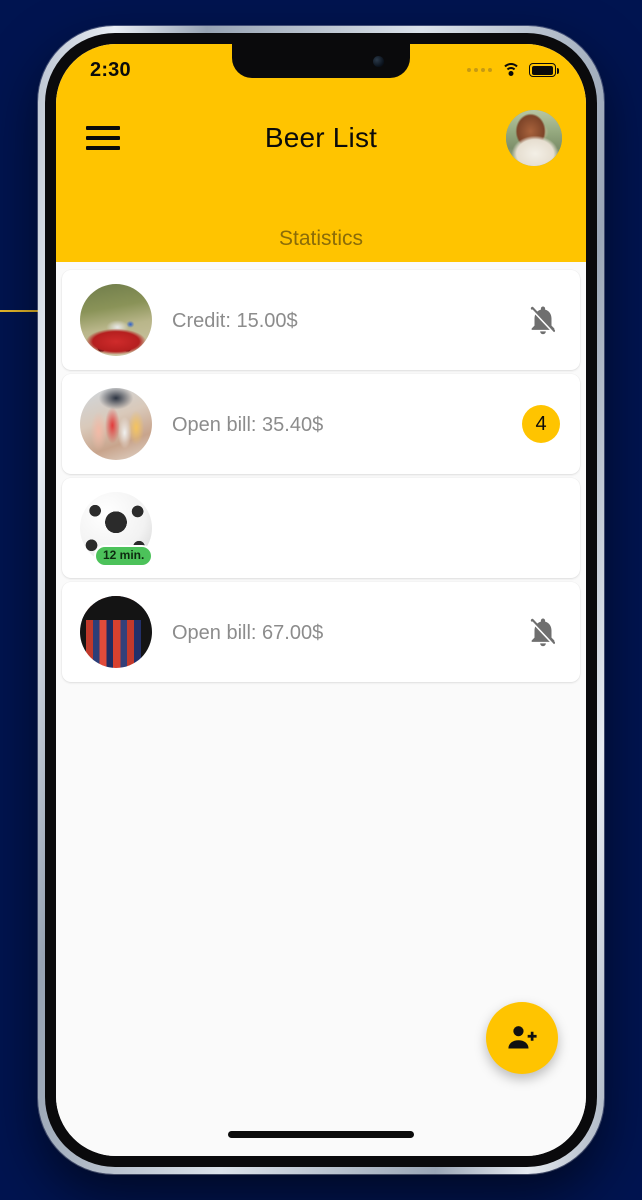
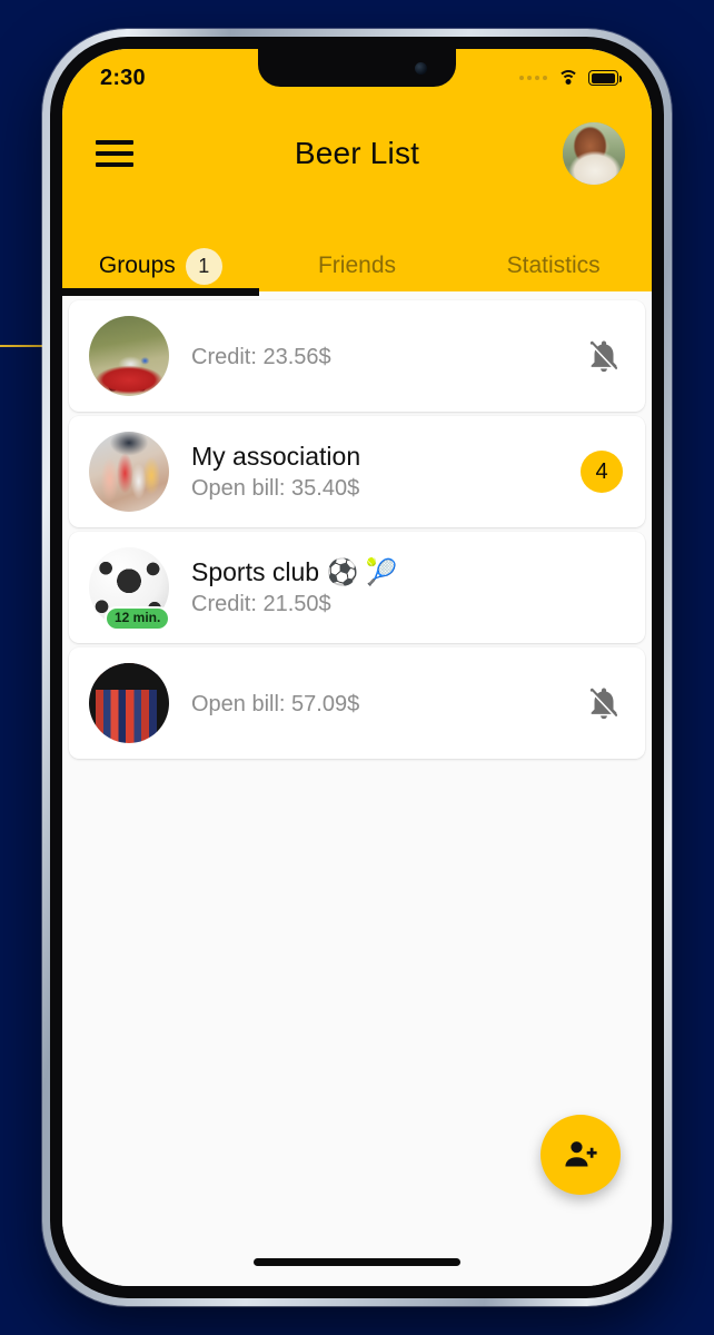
  2:30
  Beer List
+ Groups
+ 1
+ Friends
  Statistics
- Credit: 15.00$
+ Credit: 23.56$
+ My association
  Open bill: 35.40$
  4
  12 min.
+ Sports club ⚽ 🎾
+ Credit: 21.50$
- Open bill: 67.00$
+ Open bill: 57.09$
